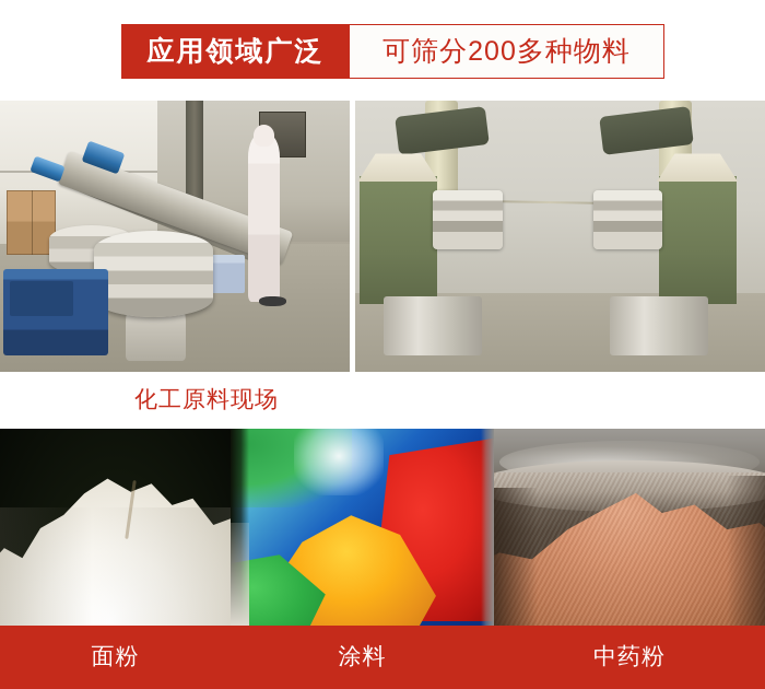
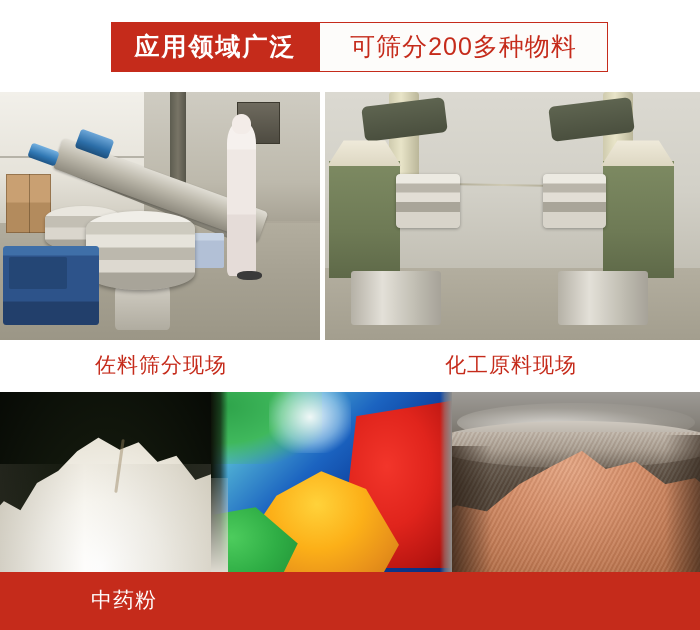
  应用领域广泛
  可筛分200多种物料
+ 佐料筛分现场
  化工原料现场
- 面粉
- 涂料
  中药粉
